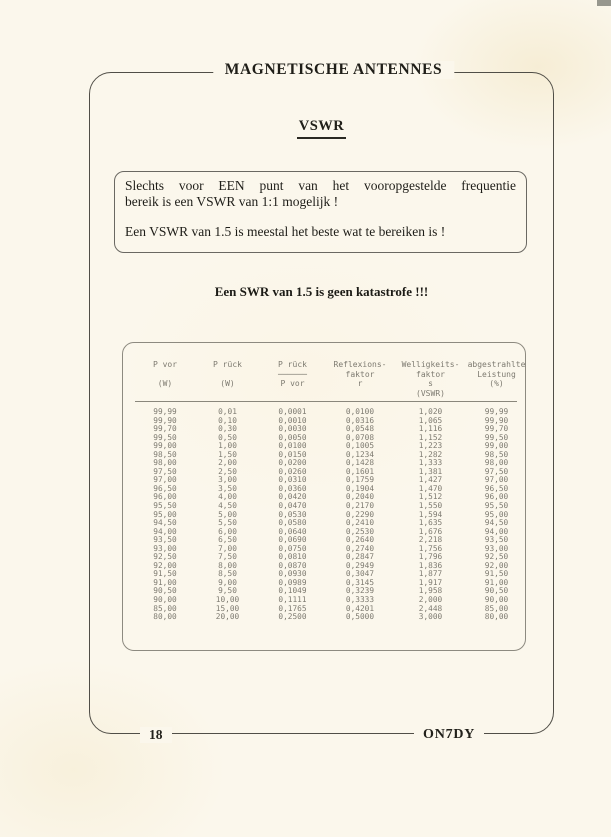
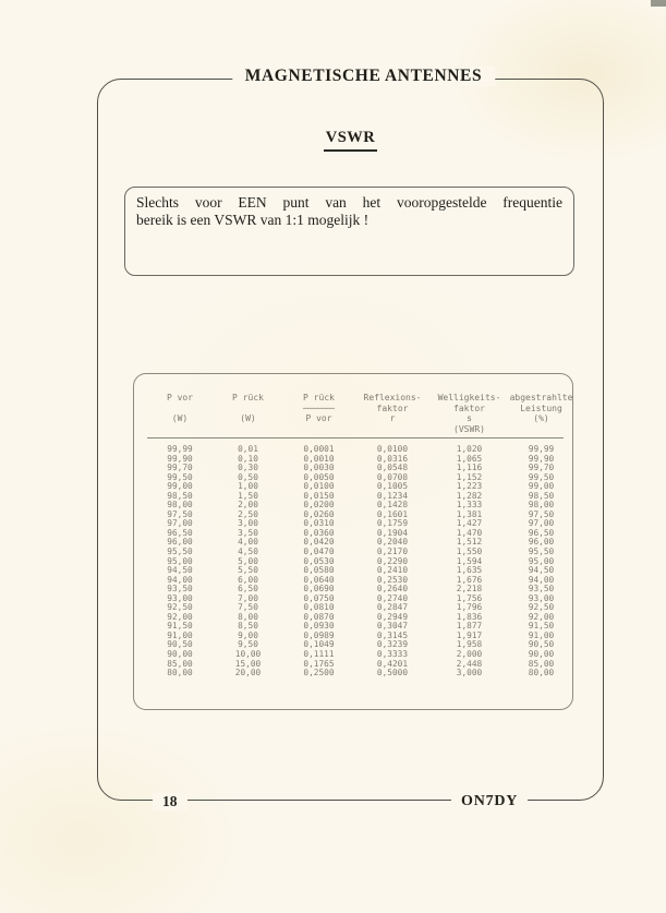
  MAGNETISCHE ANTENNES
  VSWR
  Slechts voor EEN punt van het vooropgestelde frequentie
  bereik is een VSWR van 1:1 mogelijk !
- Een VSWR van 1.5 is meestal het beste wat te bereiken is !
- Een SWR van 1.5 is geen katastrofe !!!
  P vor
  (W)
  P rück
  (W)
  P rück
  ──────
  P vor
  Reflexions-
  faktor
  r
  Welligkeits-
  faktor
  s
  (VSWR)
  abgestrahlte
  Leistung
  (%)
  99,99
  0,01
  0,0001
  0,0100
  1,020
  99,99
  99,90
  0,10
  0,0010
  0,0316
  1,065
  99,90
  99,70
  0,30
  0,0030
  0,0548
  1,116
  99,70
  99,50
  0,50
  0,0050
  0,0708
  1,152
  99,50
  99,00
  1,00
  0,0100
  0,1005
  1,223
  99,00
  98,50
  1,50
  0,0150
  0,1234
  1,282
  98,50
  98,00
  2,00
  0,0200
  0,1428
  1,333
  98,00
  97,50
  2,50
  0,0260
  0,1601
  1,381
  97,50
  97,00
  3,00
  0,0310
  0,1759
  1,427
  97,00
  96,50
  3,50
  0,0360
  0,1904
  1,470
  96,50
  96,00
  4,00
  0,0420
  0,2040
  1,512
  96,00
  95,50
  4,50
  0,0470
  0,2170
  1,550
  95,50
  95,00
  5,00
  0,0530
  0,2290
  1,594
  95,00
  94,50
  5,50
  0,0580
  0,2410
  1,635
  94,50
  94,00
  6,00
  0,0640
  0,2530
  1,676
  94,00
  93,50
  6,50
  0,0690
  0,2640
  2,218
  93,50
  93,00
  7,00
  0,0750
  0,2740
  1,756
  93,00
  92,50
  7,50
  0,0810
  0,2847
  1,796
  92,50
  92,00
  8,00
  0,0870
  0,2949
  1,836
  92,00
  91,50
  8,50
  0,0930
  0,3047
  1,877
  91,50
  91,00
  9,00
  0,0989
  0,3145
  1,917
  91,00
  90,50
  9,50
  0,1049
  0,3239
  1,958
  90,50
  90,00
  10,00
  0,1111
  0,3333
  2,000
  90,00
  85,00
  15,00
  0,1765
  0,4201
  2,448
  85,00
  80,00
  20,00
  0,2500
  0,5000
  3,000
  80,00
  18
  ON7DY
